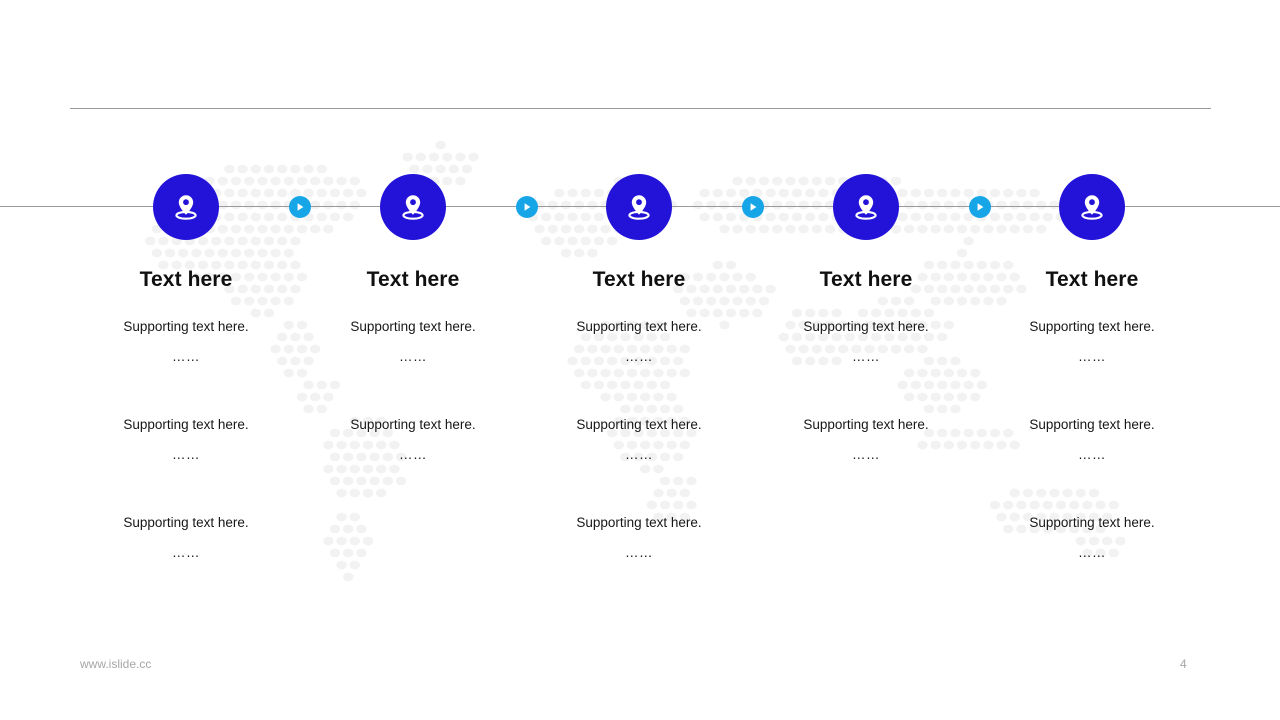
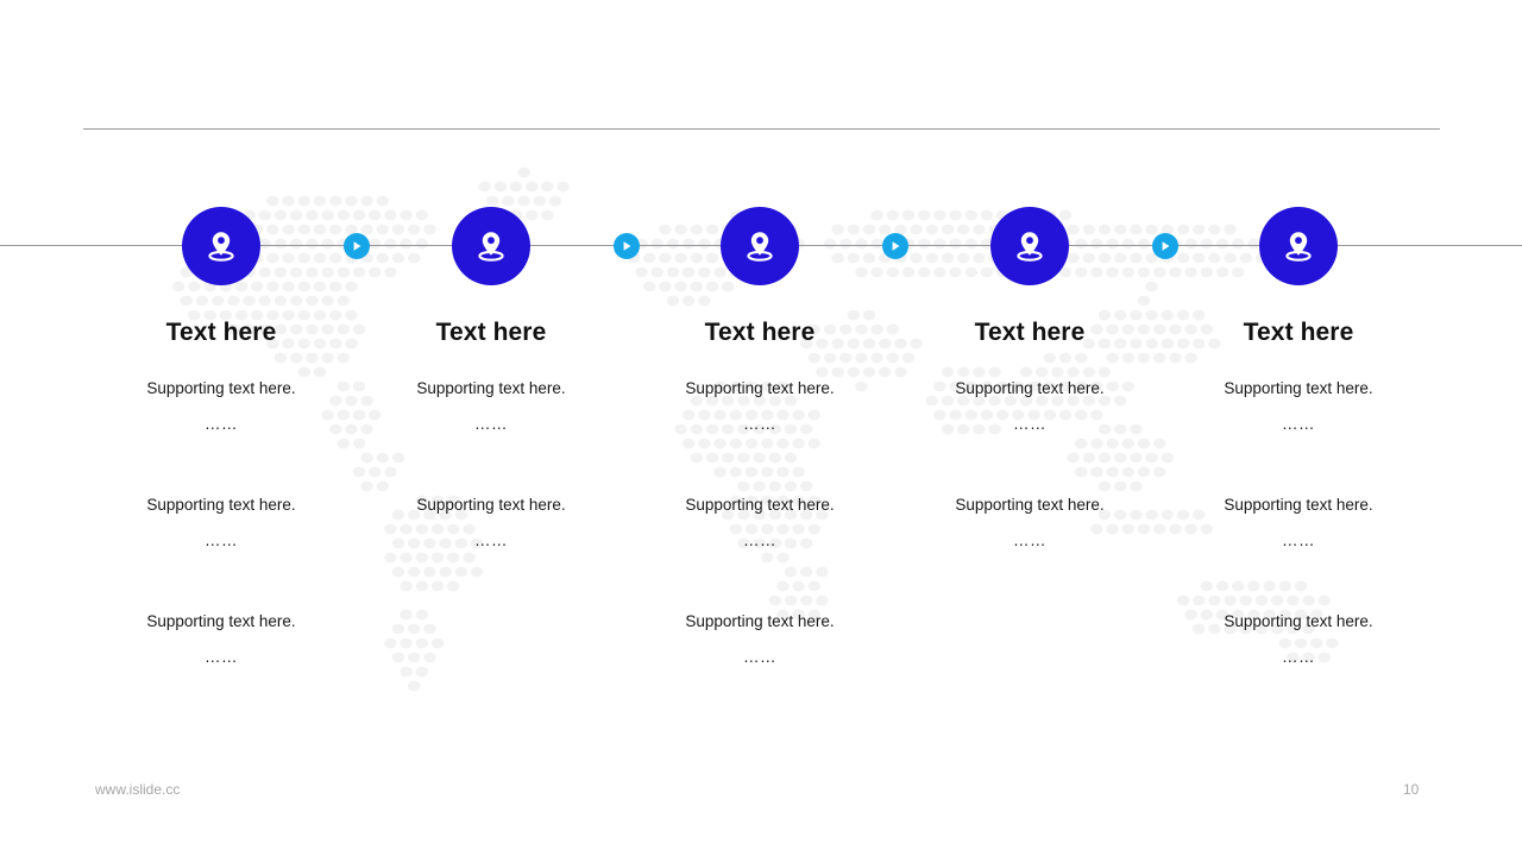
  Text here
  Text here
  Text here
  Text here
  Text here
  Supporting text here.
  ……
  Supporting text here.
  ……
  Supporting text here.
  ……
  Supporting text here.
  ……
  Supporting text here.
  ……
  Supporting text here.
  ……
  Supporting text here.
  ……
  Supporting text here.
  ……
  Supporting text here.
  ……
  Supporting text here.
  ……
  Supporting text here.
  ……
  Supporting text here.
  ……
  Supporting text here.
  ……
  www.islide.cc
- 4
+ 10
